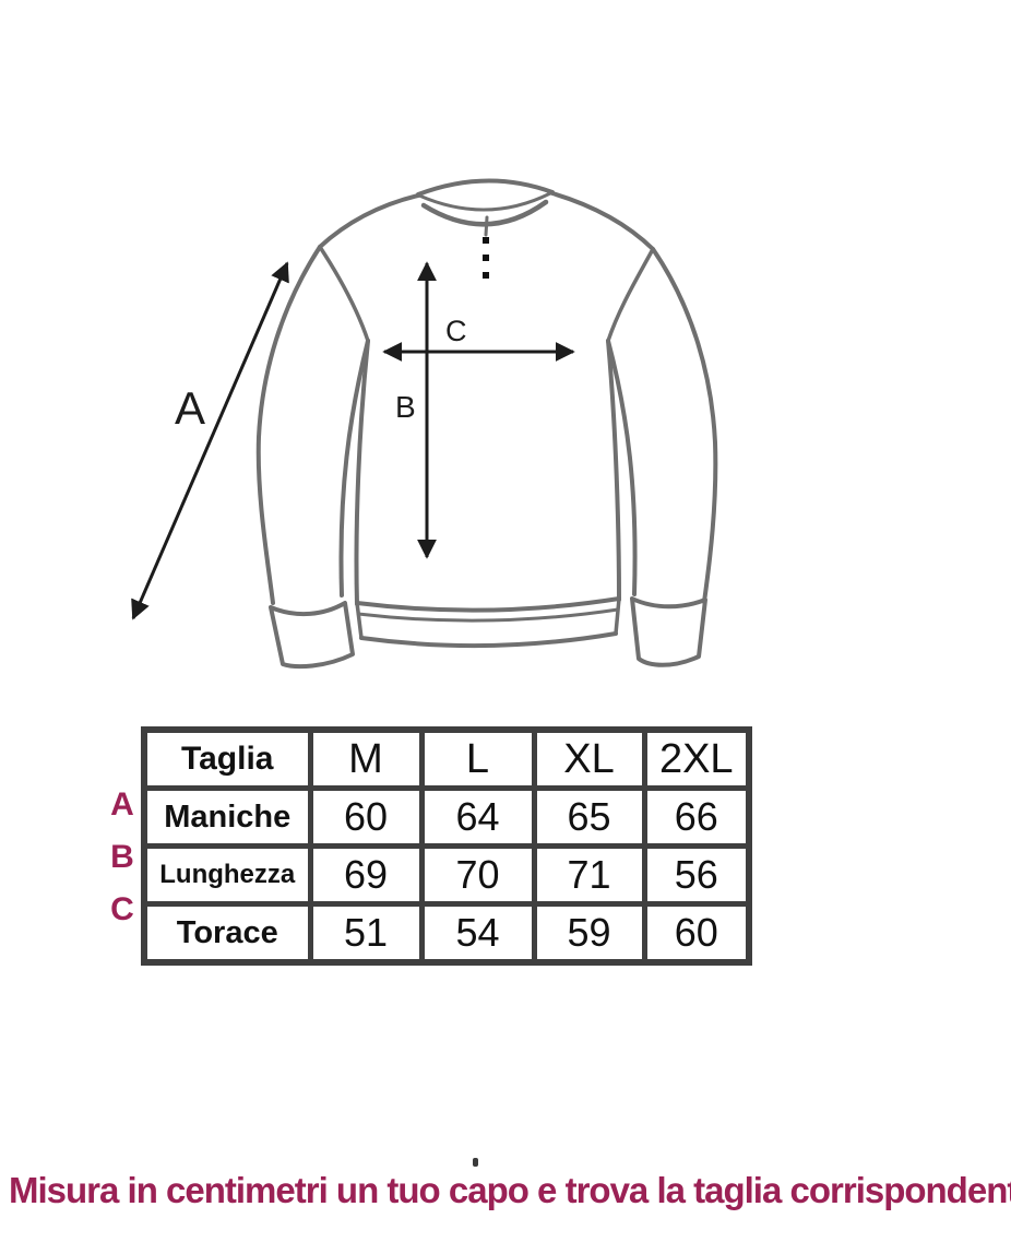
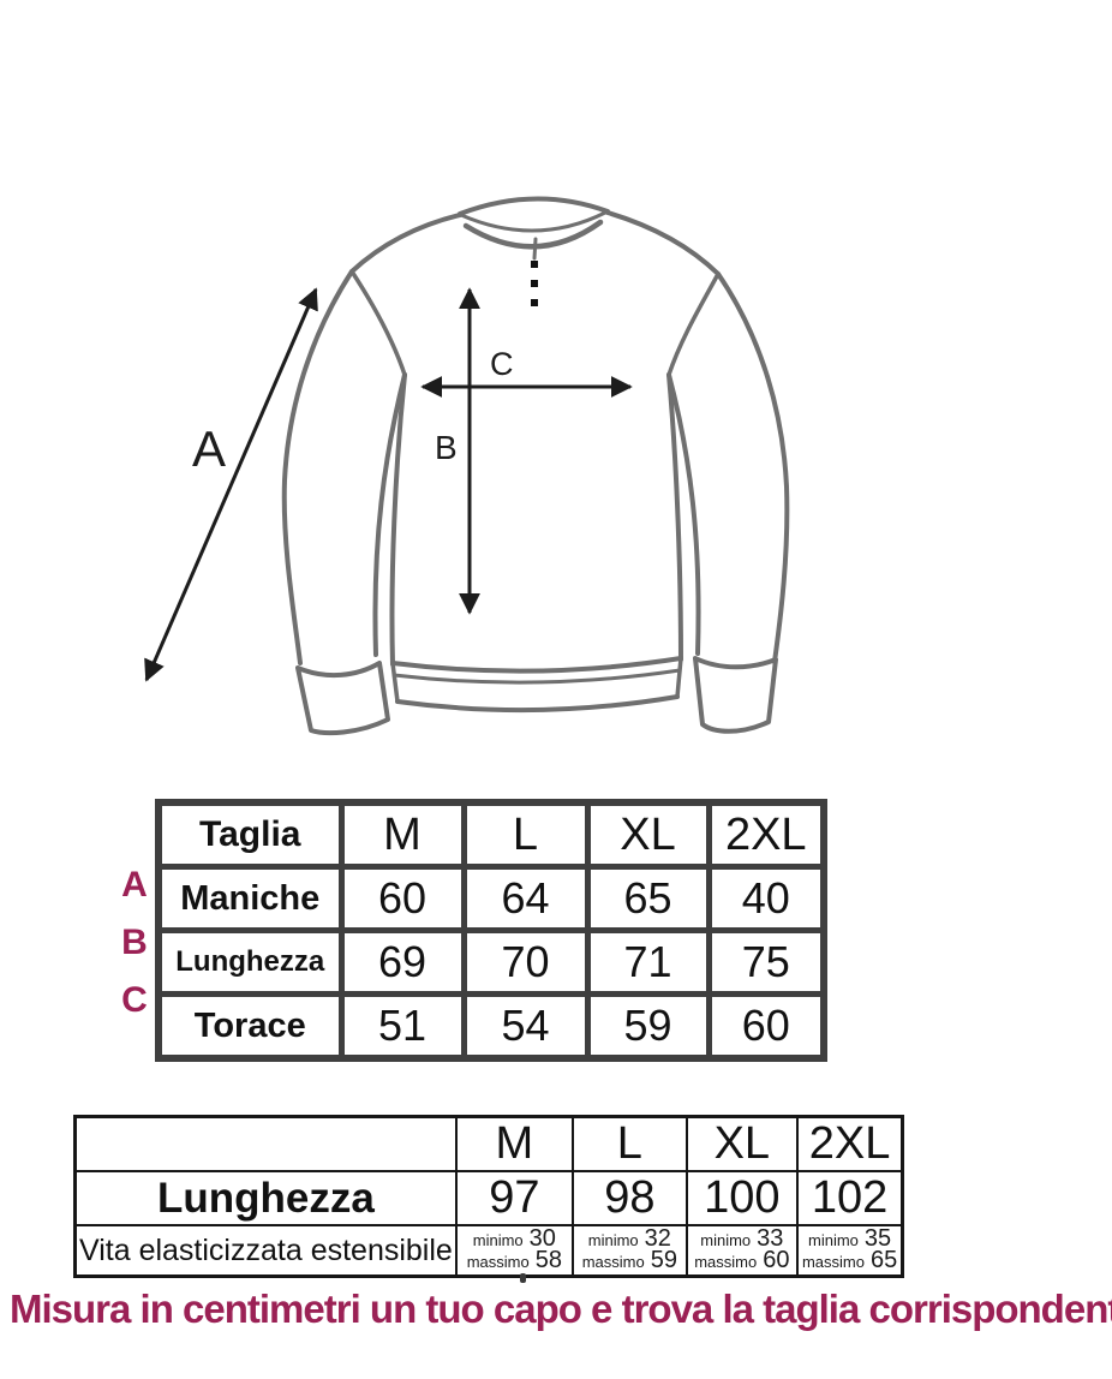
  A
  B
  C
  A
  B
  C
  Taglia	M	L	XL	2XL
- Maniche	60	64	65	66
+ Maniche	60	64	65	40
- Lunghezza	69	70	71	56
+ Lunghezza	69	70	71	75
  Torace	51	54	59	60
+ 	M	L	XL	2XL
+ Lunghezza	97	98	100	102
+ Vita elasticizzata estensibile	minimo 30 massimo 58	minimo 32 massimo 59	minimo 33 massimo 60	minimo 35 massimo 65
  Misura in centimetri un tuo capo e trova la taglia corrisponden
